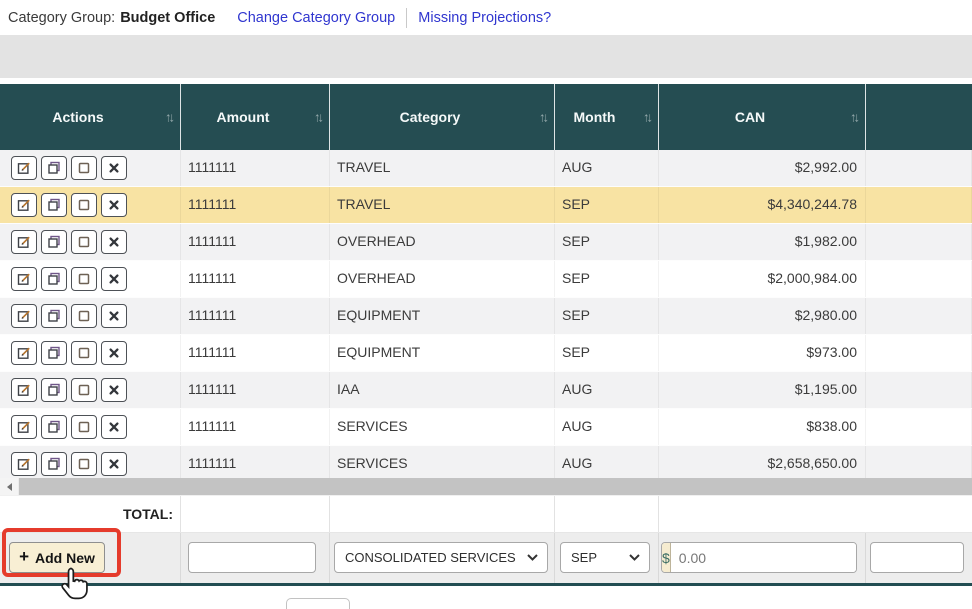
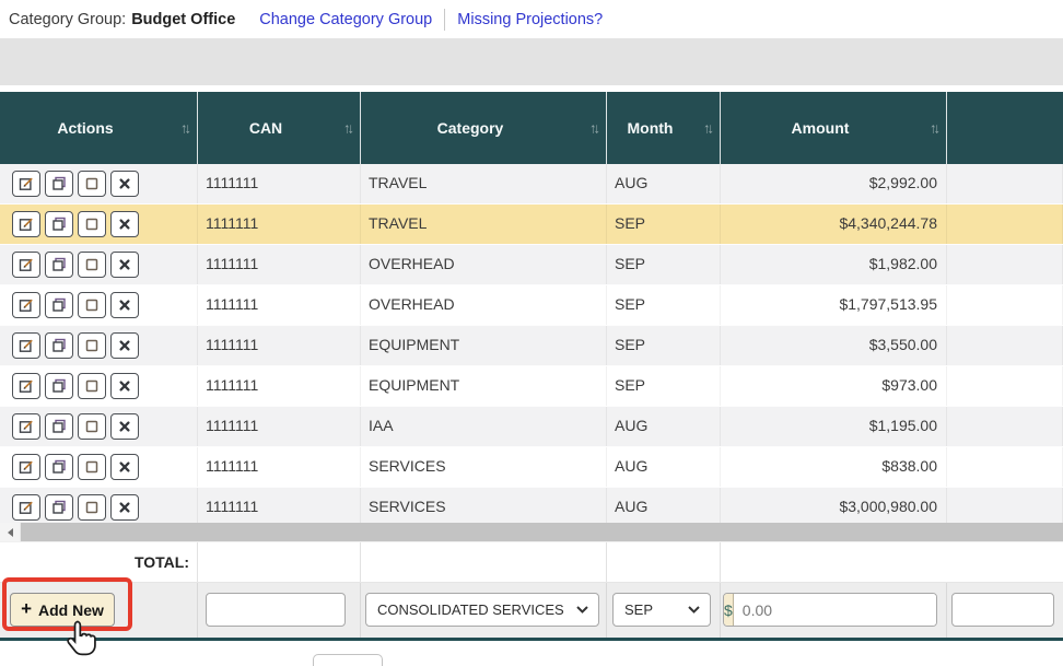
  Category Group:
  Budget Office
  Change Category Group
  Missing Projections?
  Actions
  ↑↓
- Amount
+ CAN
  ↑↓
  Category
  ↑↓
  Month
  ↑↓
- CAN
+ Amount
  ↑↓
  1111111
  TRAVEL
  AUG
  $2,992.00
  1111111
  TRAVEL
  SEP
  $4,340,244.78
  1111111
  OVERHEAD
  SEP
  $1,982.00
  1111111
  OVERHEAD
  SEP
- $2,000,984.00
+ $1,797,513.95
  1111111
  EQUIPMENT
  SEP
- $2,980.00
+ $3,550.00
  1111111
  EQUIPMENT
  SEP
  $973.00
  1111111
  IAA
  AUG
  $1,195.00
  1111111
  SERVICES
  AUG
  $838.00
  1111111
  SERVICES
  AUG
- $2,658,650.00
+ $3,000,980.00
  TOTAL:
  +
  Add New
  CONSOLIDATED SERVICES
  SEP
  $
  0.00
